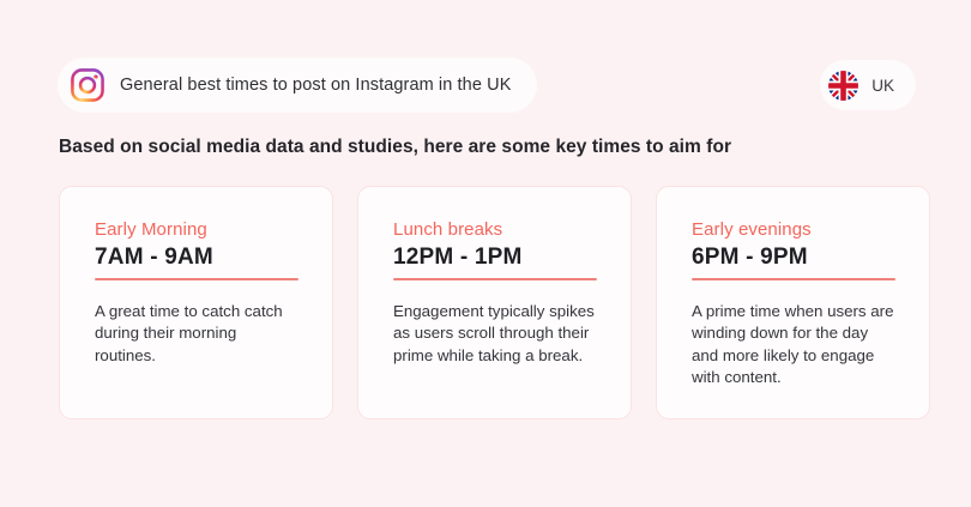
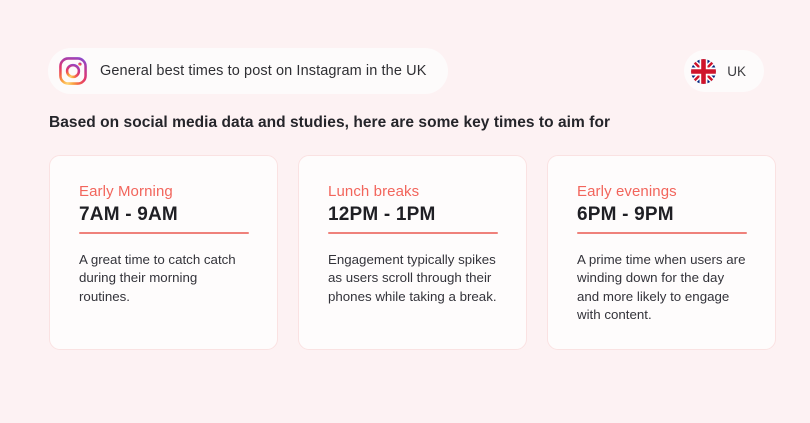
  General best times to post on Instagram in the UK
  UK
  Based on social media data and studies, here are some key times to aim for
  Early Morning
  7AM - 9AM
  A great time to catch catch during their morning routines.
  Lunch breaks
  12PM - 1PM
- Engagement typically spikes as users scroll through their prime while taking a break.
+ Engagement typically spikes as users scroll through their phones while taking a break.
  Early evenings
  6PM - 9PM
  A prime time when users are winding down for the day and more likely to engage with content.
